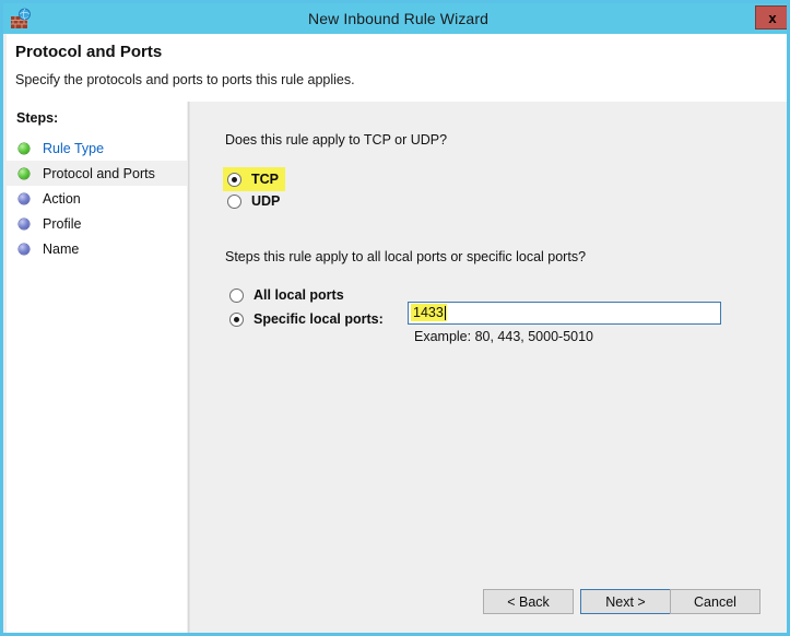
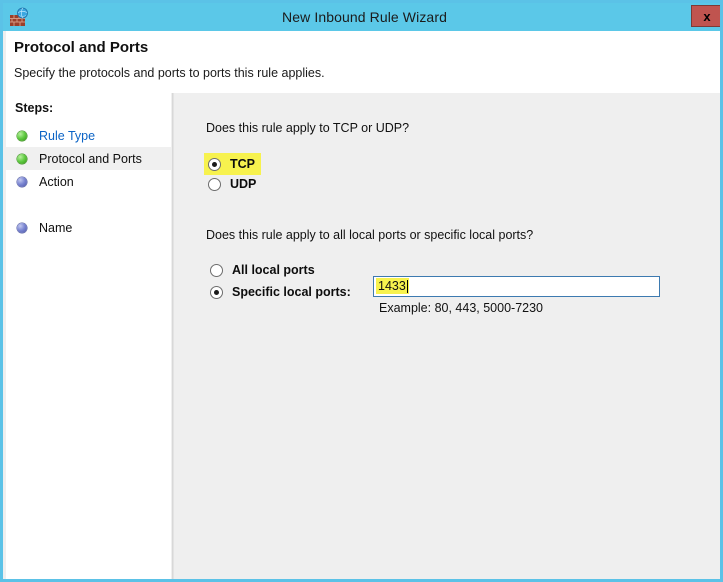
  New Inbound Rule Wizard
  x
  Protocol and Ports
  Specify the protocols and ports to ports this rule applies.
  Steps:
  Rule Type
  Protocol and Ports
  Action
- Profile
  Name
  Does this rule apply to TCP or UDP?
  TCP
  UDP
- Steps this rule apply to all local ports or specific local ports?
+ Does this rule apply to all local ports or specific local ports?
  All local ports
  Specific local ports:
  1433
- Example: 80, 443, 5000-5010
+ Example: 80, 443, 5000-7230
- < Back
- Next >
- Cancel
